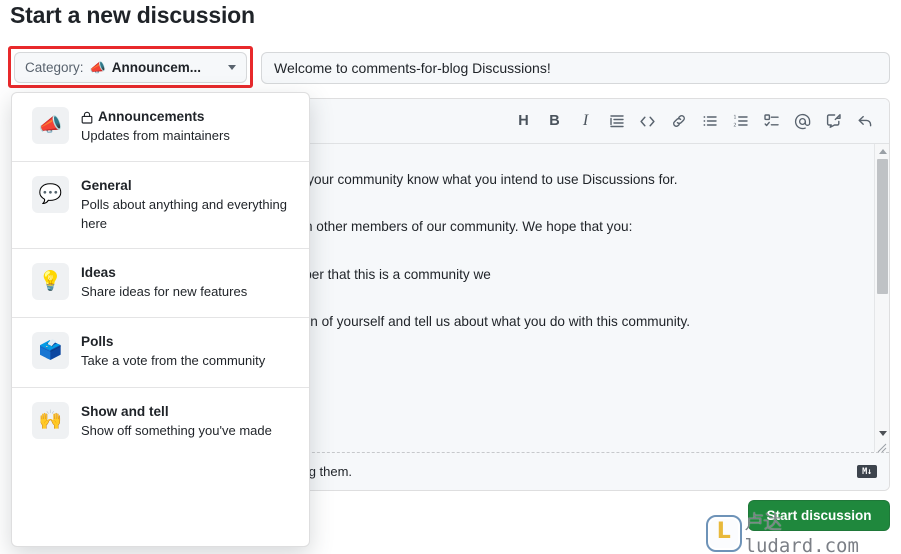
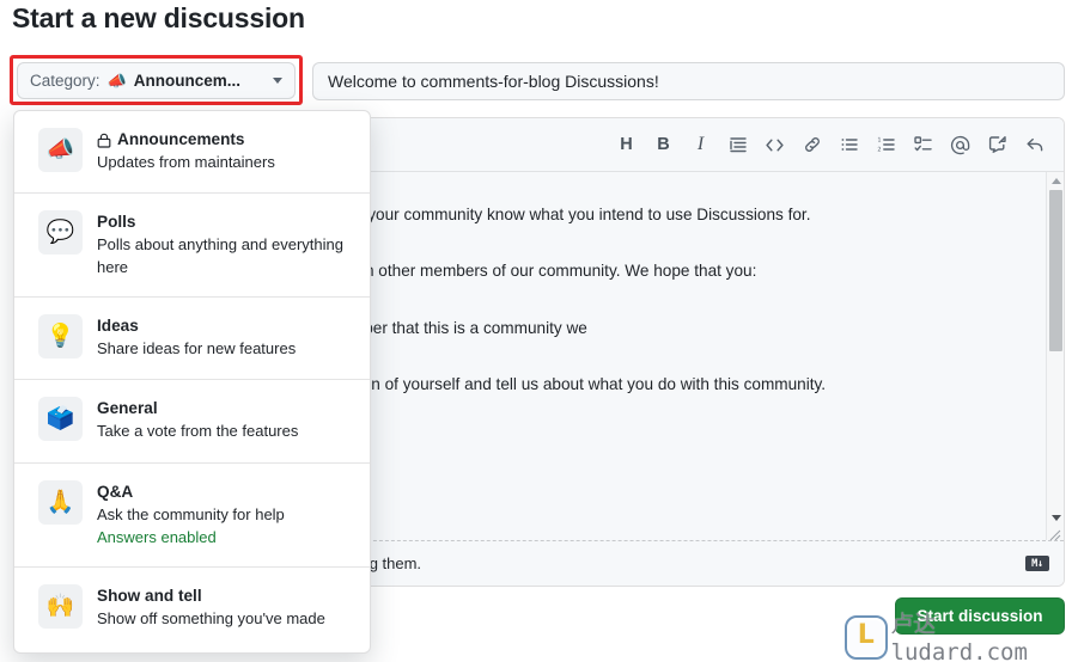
  Start a new discussion
  Welcome to comments-for-blog Discussions!
  H
  B
  I
  your community know what you intend to use Discussions for.
  other members of our community. We hope that you:
  er that this is a community we
  n of yourself and tell us about what you do with this community.
  M↓
  Start discussion
  Category:
  📣
  Announcem...
  📣
  Announcements
  Updates from maintainers
  💬
- General
+ Polls
  Polls about anything and everything here
  💡
  Ideas
  Share ideas for new features
  🗳️
- Polls
+ General
- Take a vote from the community
+ Take a vote from the features
+ 🙏
+ Q&A
+ Ask the community for help
+ Answers enabled
  🙌
  Show and tell
  Show off something you've made
  L
  卢达 ludard.com
